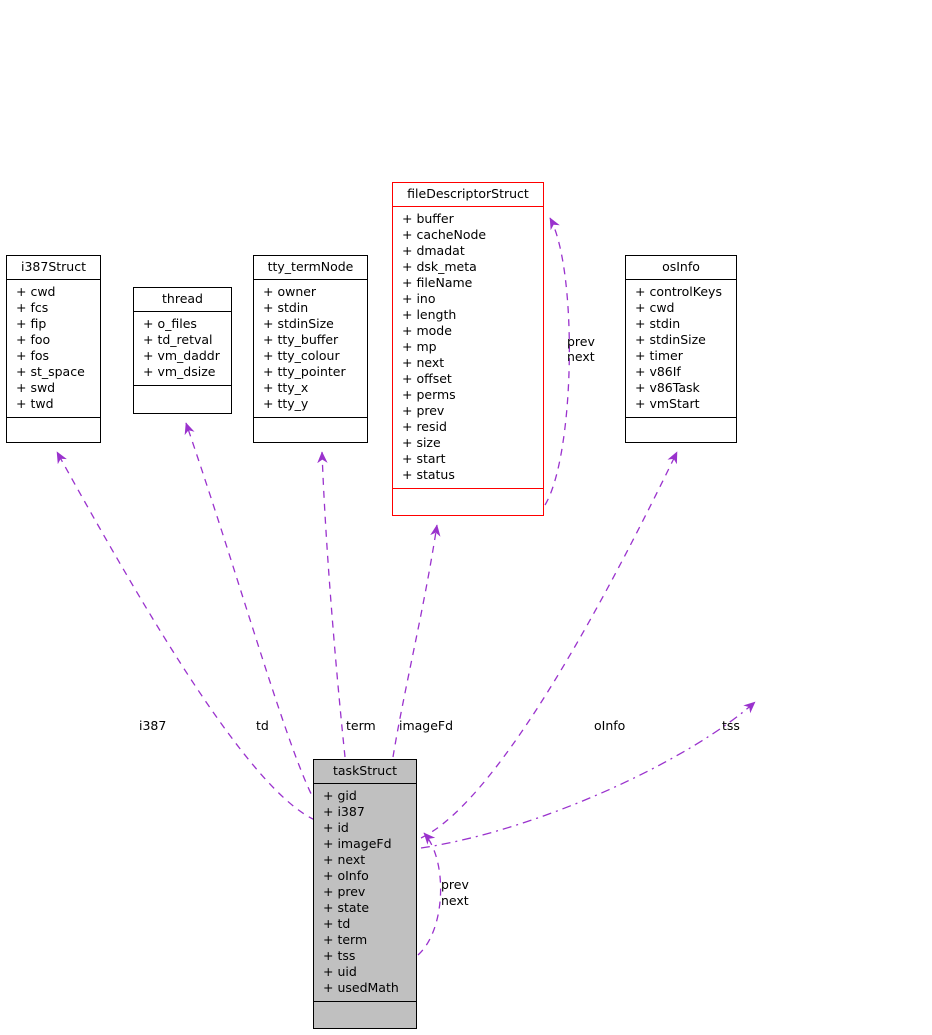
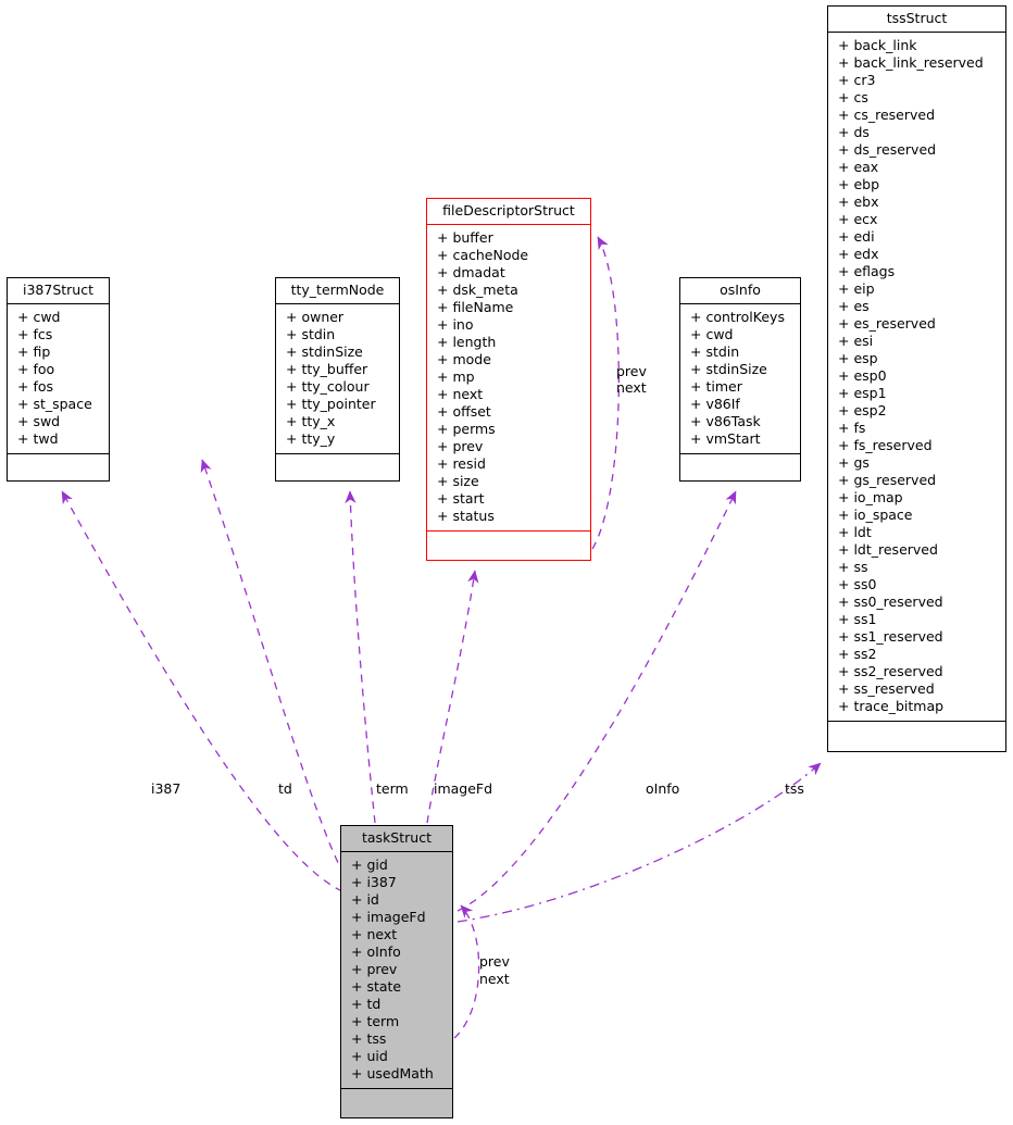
  i387Struct
  + cwd
  + fcs
  + fip
  + foo
  + fos
  + st_space
  + swd
  + twd
- thread
- + o_files
- + td_retval
- + vm_daddr
- + vm_dsize
  tty_termNode
  + owner
  + stdin
  + stdinSize
  + tty_buffer
  + tty_colour
  + tty_pointer
  + tty_x
  + tty_y
  fileDescriptorStruct
  + buffer
  + cacheNode
  + dmadat
  + dsk_meta
  + fileName
  + ino
  + length
  + mode
  + mp
  + next
  + offset
  + perms
  + prev
  + resid
  + size
  + start
  + status
  osInfo
  + controlKeys
  + cwd
  + stdin
  + stdinSize
  + timer
  + v86If
  + v86Task
  + vmStart
+ tssStruct
+ + back_link
+ + back_link_reserved
+ + cr3
+ + cs
+ + cs_reserved
+ + ds
+ + ds_reserved
+ + eax
+ + ebp
+ + ebx
+ + ecx
+ + edi
+ + edx
+ + eflags
+ + eip
+ + es
+ + es_reserved
+ + esi
+ + esp
+ + esp0
+ + esp1
+ + esp2
+ + fs
+ + fs_reserved
+ + gs
+ + gs_reserved
+ + io_map
+ + io_space
+ + ldt
+ + ldt_reserved
+ + ss
+ + ss0
+ + ss0_reserved
+ + ss1
+ + ss1_reserved
+ + ss2
+ + ss2_reserved
+ + ss_reserved
+ + trace_bitmap
  taskStruct
  + gid
  + i387
  + id
  + imageFd
  + next
  + oInfo
  + prev
  + state
  + td
  + term
  + tss
  + uid
  + usedMath
  i387
  td
  term
  imageFd
  oInfo
  tss
  prev
  next
  prev
  next
